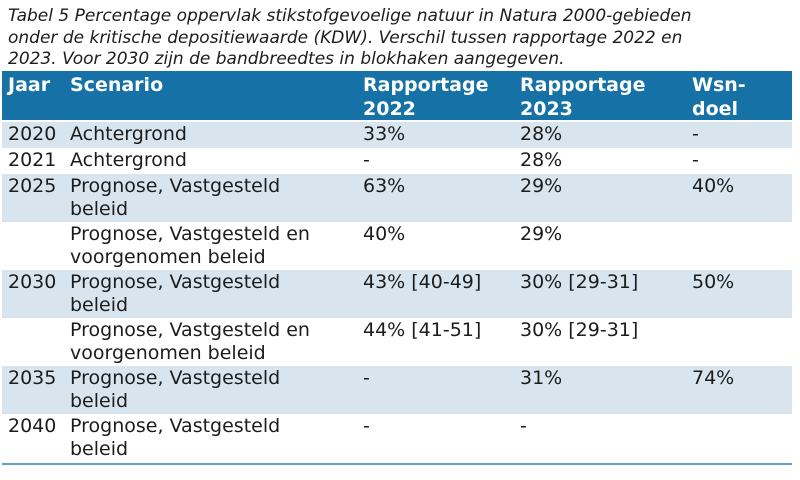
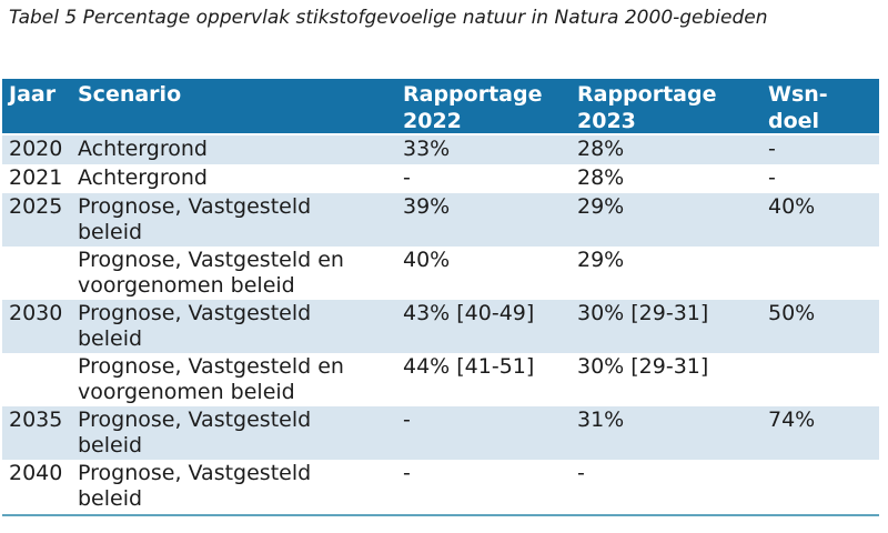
  Tabel 5 Percentage oppervlak stikstofgevoelige natuur in Natura 2000-gebieden
- onder de kritische depositiewaarde (KDW). Verschil tussen rapportage 2022 en
- 2023. Voor 2030 zijn de bandbreedtes in blokhaken aangegeven.
  Jaar
  Scenario
  Rapportage
  2022
  Rapportage
  2023
  Wsn-
  doel
  2020
  Achtergrond
  33%
  28%
  -
  2021
  Achtergrond
  -
  28%
  -
  2025
  Prognose, Vastgesteld
  beleid
- 63%
+ 39%
  29%
  40%
  Prognose, Vastgesteld en
  voorgenomen beleid
  40%
  29%
  2030
  Prognose, Vastgesteld
  beleid
  43% [40-49]
  30% [29-31]
  50%
  Prognose, Vastgesteld en
  voorgenomen beleid
  44% [41-51]
  30% [29-31]
  2035
  Prognose, Vastgesteld
  beleid
  -
  31%
  74%
  2040
  Prognose, Vastgesteld
  beleid
  -
  -
